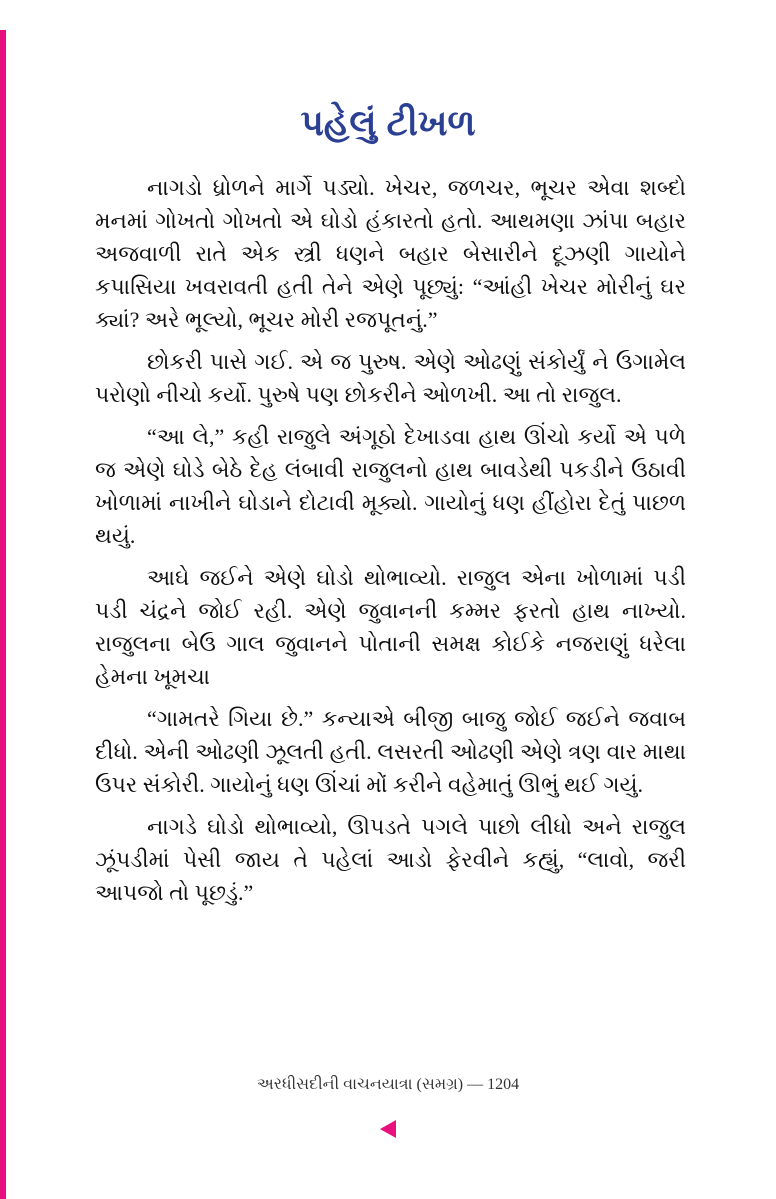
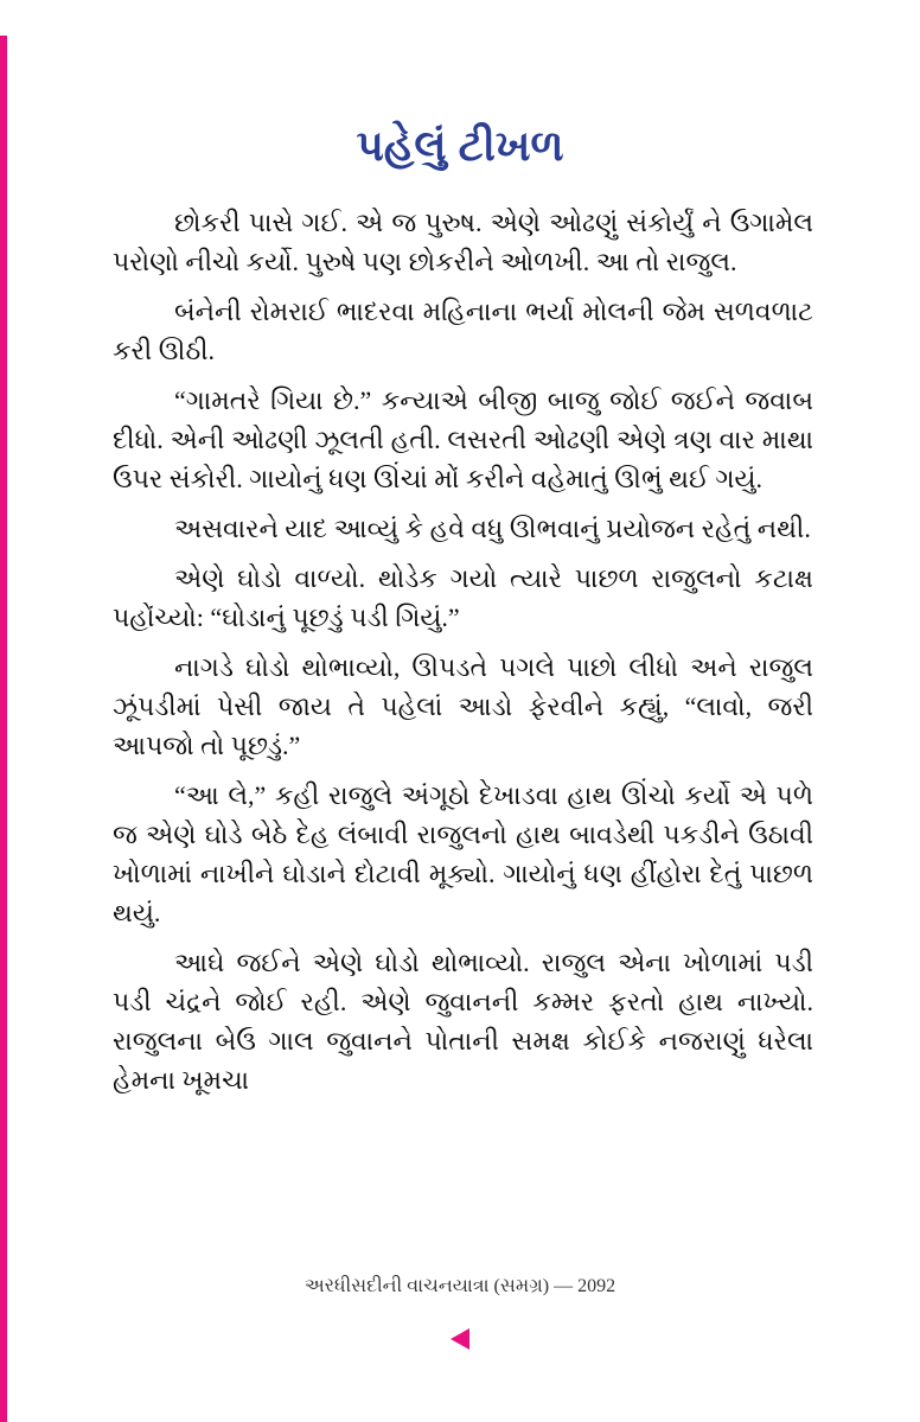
  પહેલું ટીખળ
- નાગડો ધ્રોળને માર્ગે પડ્યો. ખેચર, જળચર, ભૂચર એવા શબ્દો મનમાં ગોખતો ગોખતો એ ઘોડો હંકારતો હતો. આથમણા ઝાંપા બહાર અજવાળી રાતે એક સ્ત્રી ધણને બહાર બેસારીને દૂઝણી ગાયોને કપાસિયા ખવરાવતી હતી તેને એણે પૂછ્યું: “આંહી ખેચર મોરીનું ઘર ક્યાં? અરે ભૂલ્યો, ભૂચર મોરી રજપૂતનું.”
  છોકરી પાસે ગઈ. એ જ પુરુષ. એણે ઓઢણું સંકોર્યું ને ઉગામેલ પરોણો નીચો કર્યો. પુરુષે પણ છોકરીને ઓળખી. આ તો રાજુલ.
+ બંનેની રોમરાઈ ભાદરવા મહિનાના ભર્યા મોલની જેમ સળવળાટ કરી ઊઠી.
- “આ લે,” કહી રાજુલે અંગૂઠો દેખાડવા હાથ ઊંચો કર્યો એ પળે જ એણે ઘોડે બેઠે દેહ લંબાવી રાજુલનો હાથ બાવડેથી પકડીને ઉઠાવી ખોળામાં નાખીને ઘોડાને દોટાવી મૂક્યો. ગાયોનું ધણ હીંહોરા દેતું પાછળ થયું.
+ “ગામતરે ગિયા છે.” કન્યાએ બીજી બાજુ જોઈ જઈને જવાબ દીધો. એની ઓઢણી ઝૂલતી હતી. લસરતી ઓઢણી એણે ત્રણ વાર માથા ઉપર સંકોરી. ગાયોનું ધણ ઊંચાં મોં કરીને વહેમાતું ઊભું થઈ ગયું.
+ અસવારને યાદ આવ્યું કે હવે વધુ ઊભવાનું પ્રયોજન રહેતું નથી.
+ એણે ઘોડો વાળ્યો. થોડેક ગયો ત્યારે પાછળ રાજુલનો કટાક્ષ પહોંચ્યો: “ઘોડાનું પૂછડું પડી ગિયું.”
- આઘે જઈને એણે ઘોડો થોભાવ્યો. રાજુલ એના ખોળામાં પડી પડી ચંદ્રને જોઈ રહી. એણે જુવાનની કમ્મર ફરતો હાથ નાખ્યો. રાજુલના બેઉ ગાલ જુવાનને પોતાની સમક્ષ કોઈકે નજરાણું ધરેલા હેમના ખૂમચા
+ નાગડે ઘોડો થોભાવ્યો, ઊપડતે પગલે પાછો લીધો અને રાજુલ ઝૂંપડીમાં પેસી જાય તે પહેલાં આડો ફેરવીને કહ્યું, “લાવો, જરી આપજો તો પૂછડું.”
- “ગામતરે ગિયા છે.” કન્યાએ બીજી બાજુ જોઈ જઈને જવાબ દીધો. એની ઓઢણી ઝૂલતી હતી. લસરતી ઓઢણી એણે ત્રણ વાર માથા ઉપર સંકોરી. ગાયોનું ધણ ઊંચાં મોં કરીને વહેમાતું ઊભું થઈ ગયું.
+ “આ લે,” કહી રાજુલે અંગૂઠો દેખાડવા હાથ ઊંચો કર્યો એ પળે જ એણે ઘોડે બેઠે દેહ લંબાવી રાજુલનો હાથ બાવડેથી પકડીને ઉઠાવી ખોળામાં નાખીને ઘોડાને દોટાવી મૂક્યો. ગાયોનું ધણ હીંહોરા દેતું પાછળ થયું.
- નાગડે ઘોડો થોભાવ્યો, ઊપડતે પગલે પાછો લીધો અને રાજુલ ઝૂંપડીમાં પેસી જાય તે પહેલાં આડો ફેરવીને કહ્યું, “લાવો, જરી આપજો તો પૂછડું.”
+ આઘે જઈને એણે ઘોડો થોભાવ્યો. રાજુલ એના ખોળામાં પડી પડી ચંદ્રને જોઈ રહી. એણે જુવાનની કમ્મર ફરતો હાથ નાખ્યો. રાજુલના બેઉ ગાલ જુવાનને પોતાની સમક્ષ કોઈકે નજરાણું ધરેલા હેમના ખૂમચા
- અરધીસદીની વાચનયાત્રા (સમગ્ર) — 1204
+ અરધીસદીની વાચનયાત્રા (સમગ્ર) — 2092
